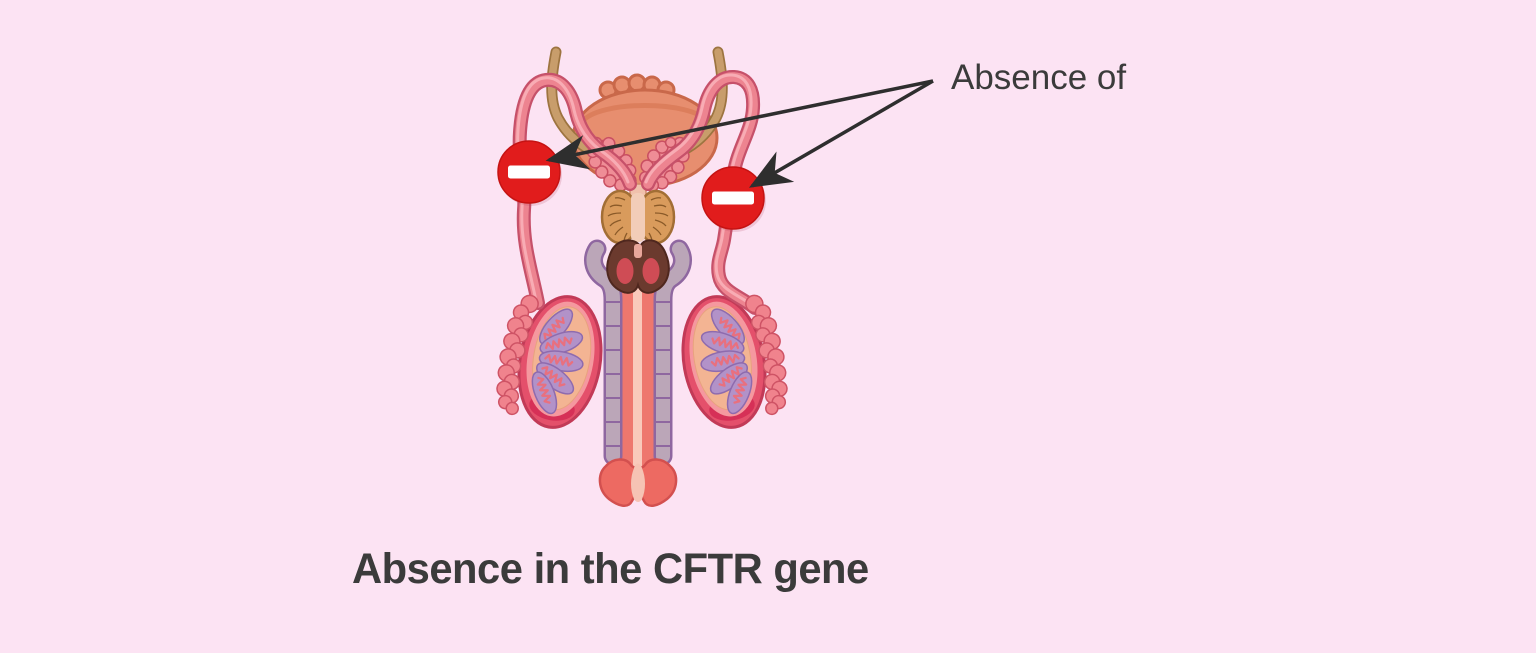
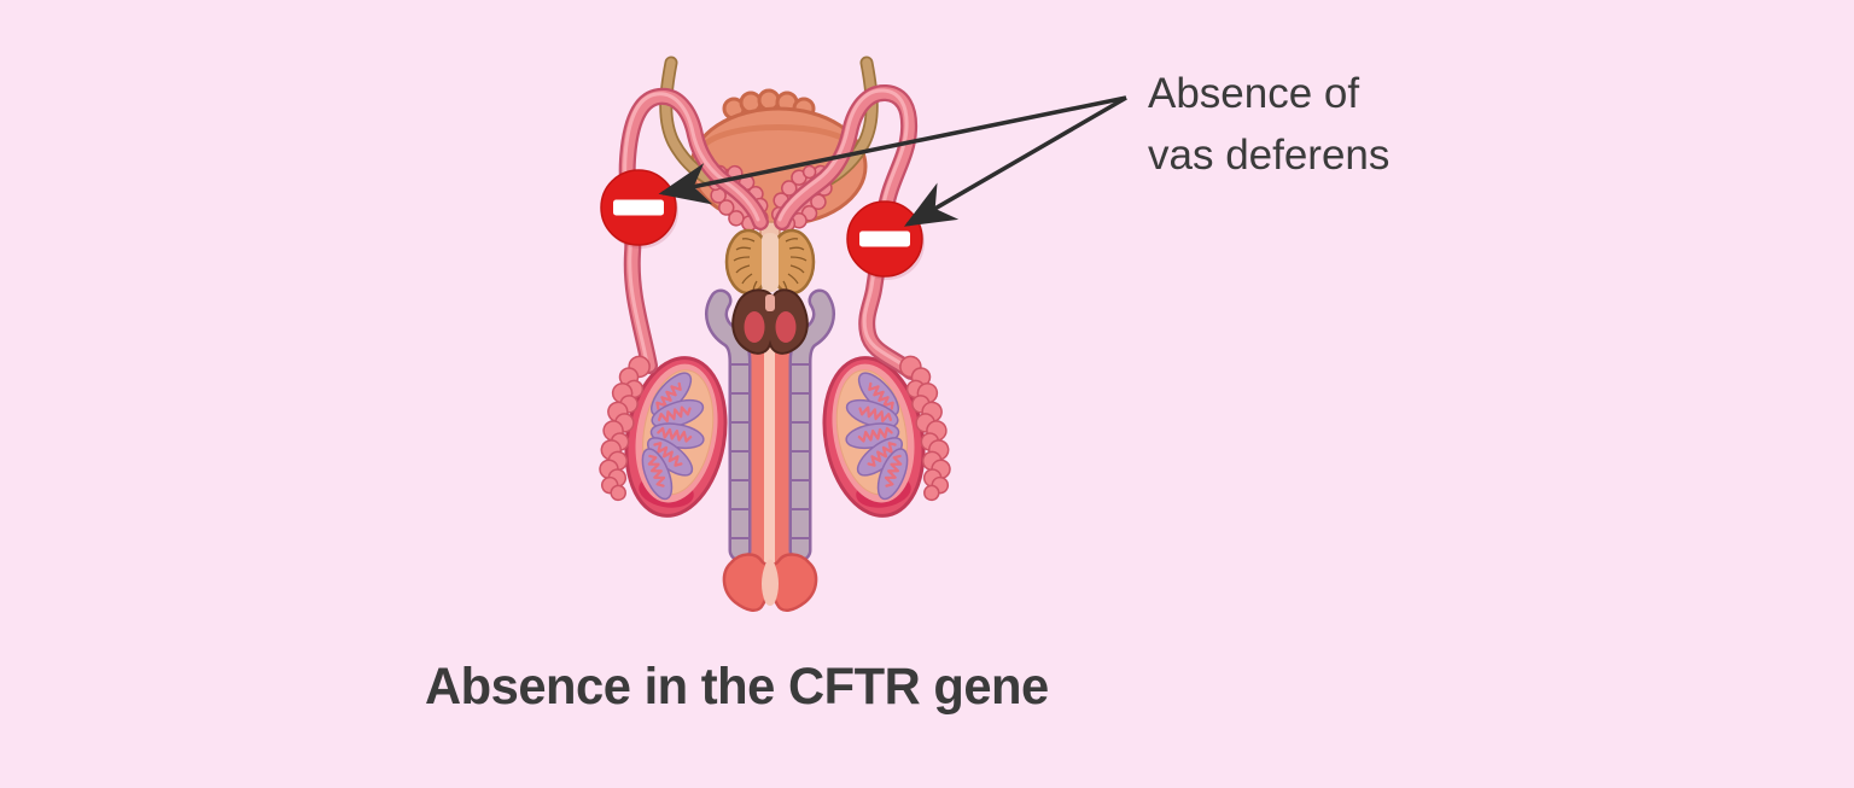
  Absence of
+ vas deferens
  Absence in the CFTR gene
